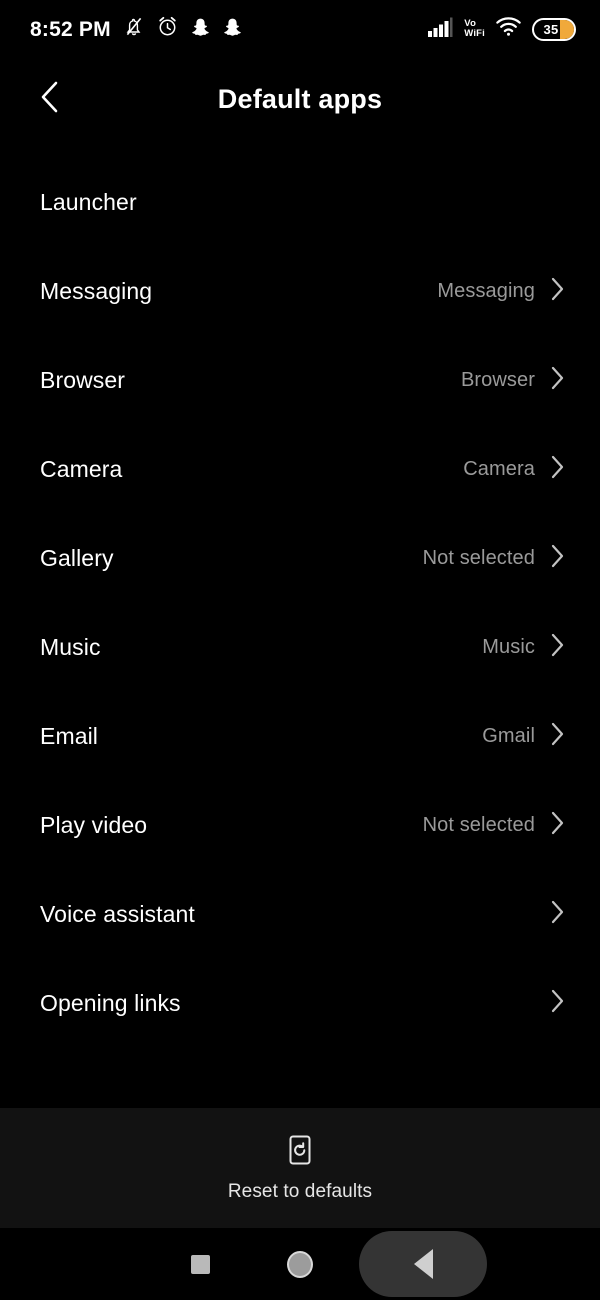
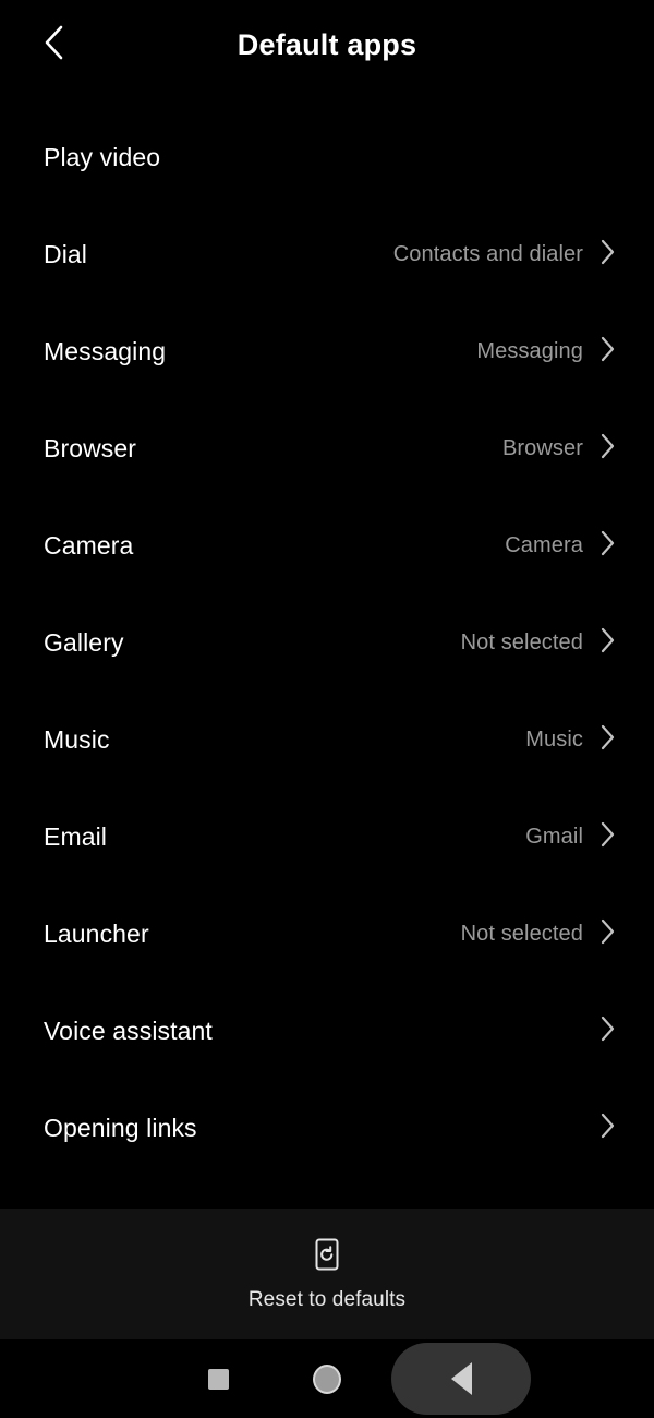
- 8:52 PM
- Vo
- WiFi
- 35
  Default apps
- Launcher
+ Play video
+ Dial
+ Contacts and dialer
  Messaging
  Messaging
  Browser
  Browser
  Camera
  Camera
  Gallery
  Not selected
  Music
  Music
  Email
  Gmail
- Play video
+ Launcher
  Not selected
  Voice assistant
  Opening links
  Reset to defaults
